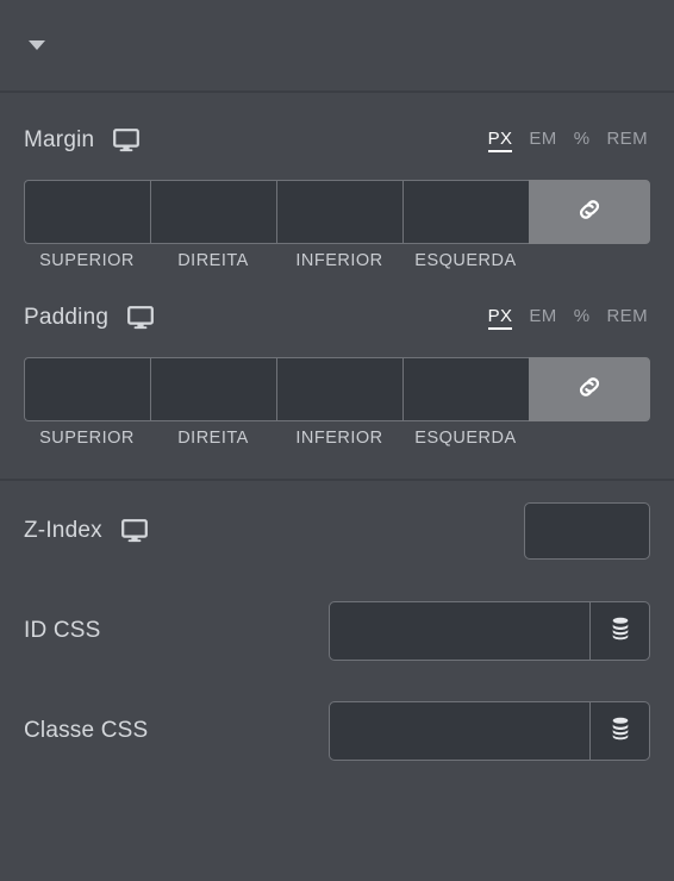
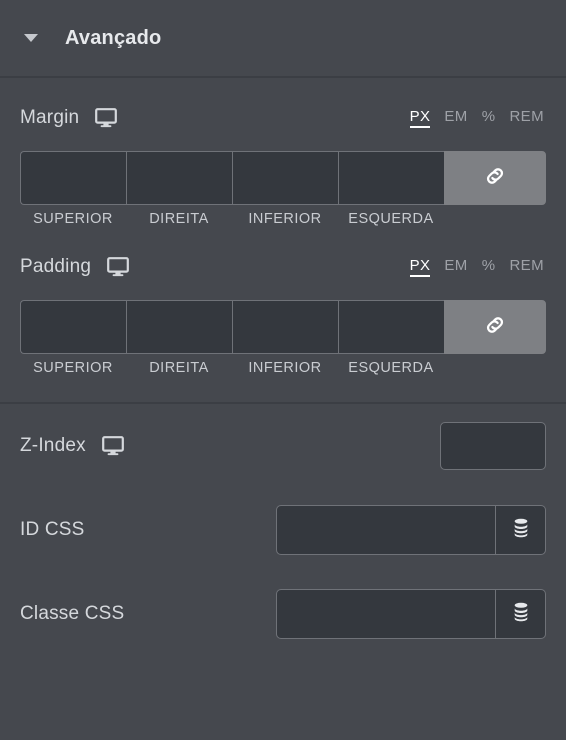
+ Avançado
  Margin
  PX
  EM
  %
  REM
  SUPERIOR
  DIREITA
  INFERIOR
  ESQUERDA
  Padding
  PX
  EM
  %
  REM
  SUPERIOR
  DIREITA
  INFERIOR
  ESQUERDA
  Z-Index
  ID CSS
  Classe CSS
